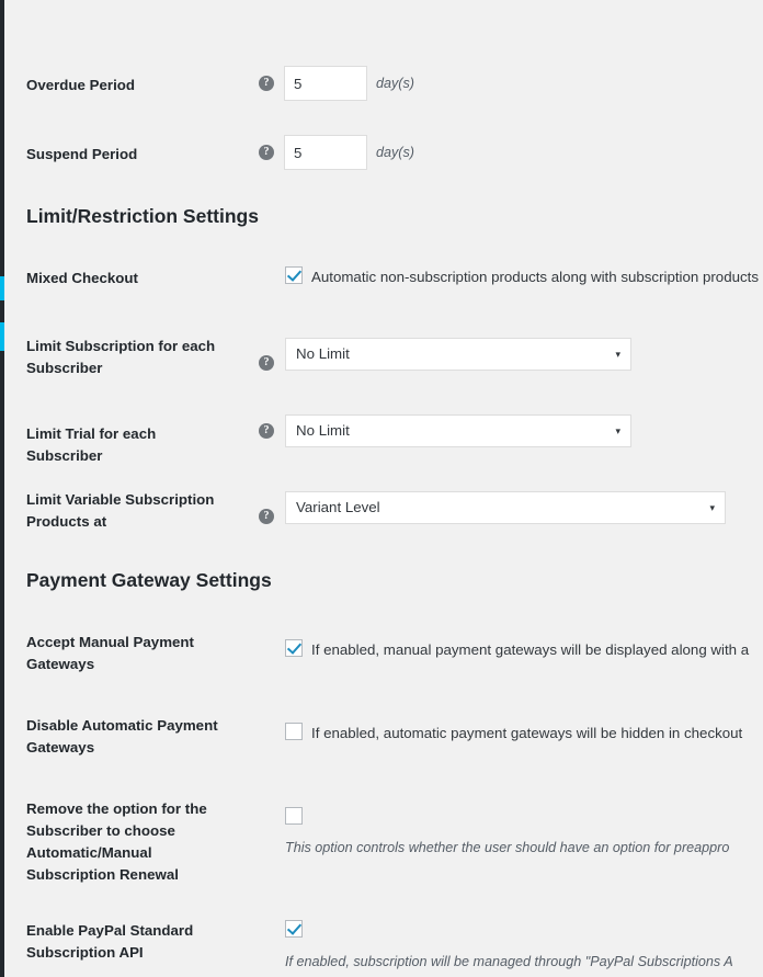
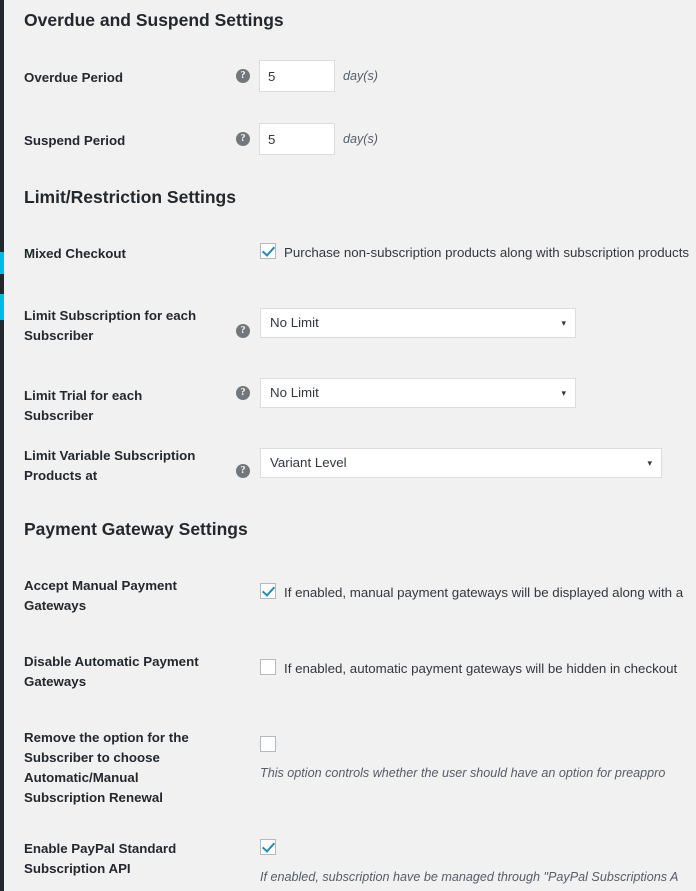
+ Overdue and Suspend Settings
  Overdue Period
  ?
  5
  day(s)
  Suspend Period
  ?
  5
  day(s)
  Limit/Restriction Settings
  Mixed Checkout
- Automatic non-subscription products along with subscription products
+ Purchase non-subscription products along with subscription products
  Limit Subscription for each Subscriber
  ?
  No Limit
  ▾
  Limit Trial for each Subscriber
  ?
  No Limit
  ▾
  Limit Variable Subscription Products at
  ?
  Variant Level
  ▾
  Payment Gateway Settings
  Accept Manual Payment Gateways
  If enabled, manual payment gateways will be displayed along with a
  Disable Automatic Payment Gateways
  If enabled, automatic payment gateways will be hidden in checkout
  Remove the option for the Subscriber to choose Automatic/Manual Subscription Renewal
  This option controls whether the user should have an option for preappro
  Enable PayPal Standard Subscription API
- If enabled, subscription will be managed through "PayPal Subscriptions A
+ If enabled, subscription have be managed through "PayPal Subscriptions A
